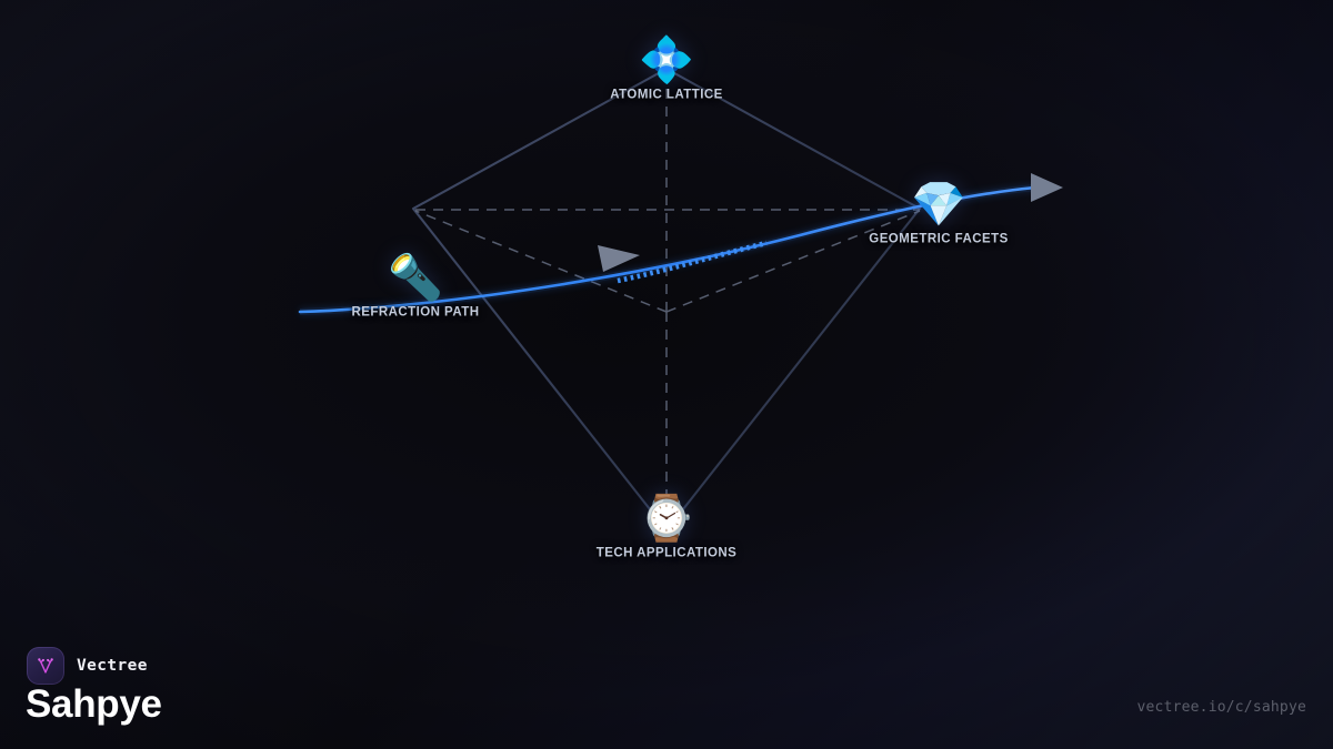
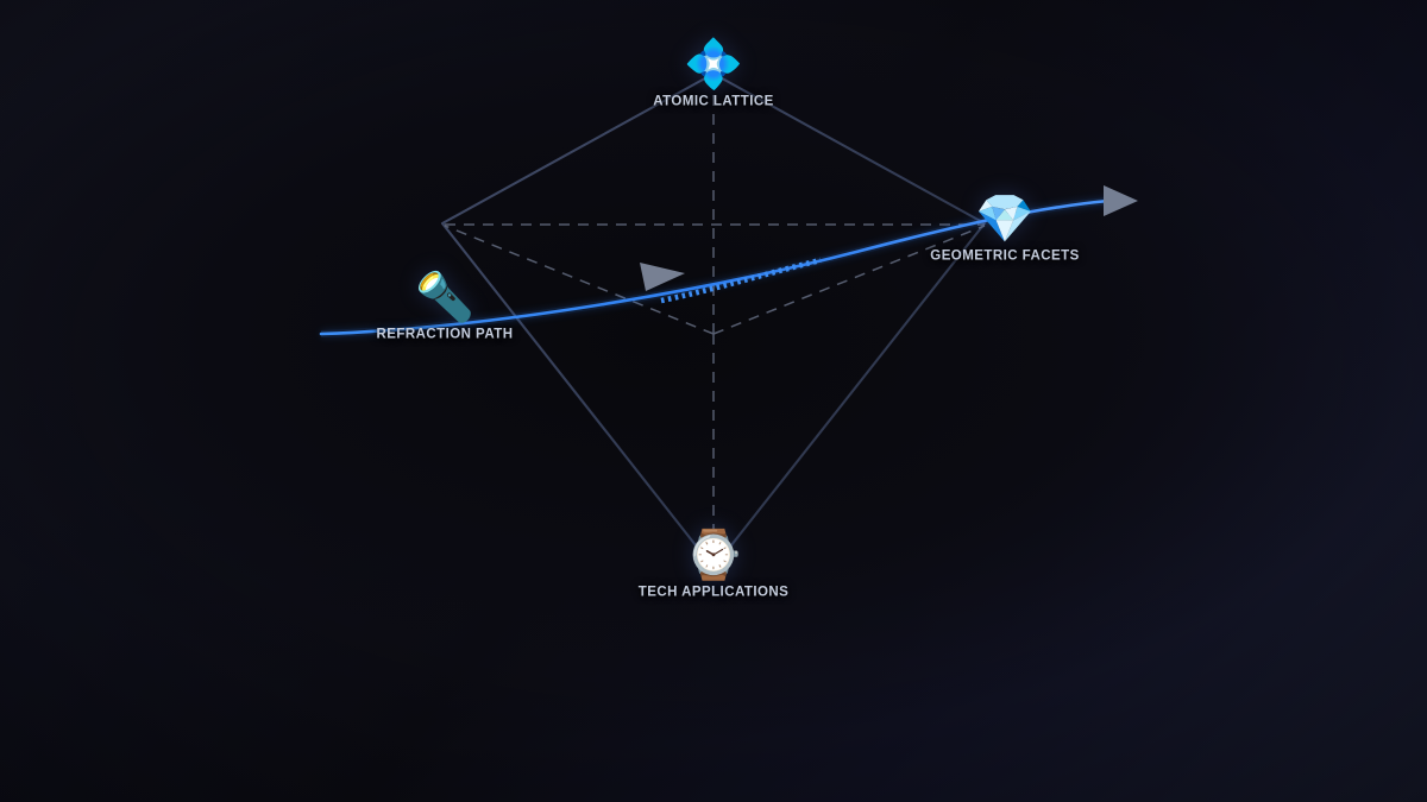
- Vectree
- Sahpye
- vectree.io/c/sahpye
